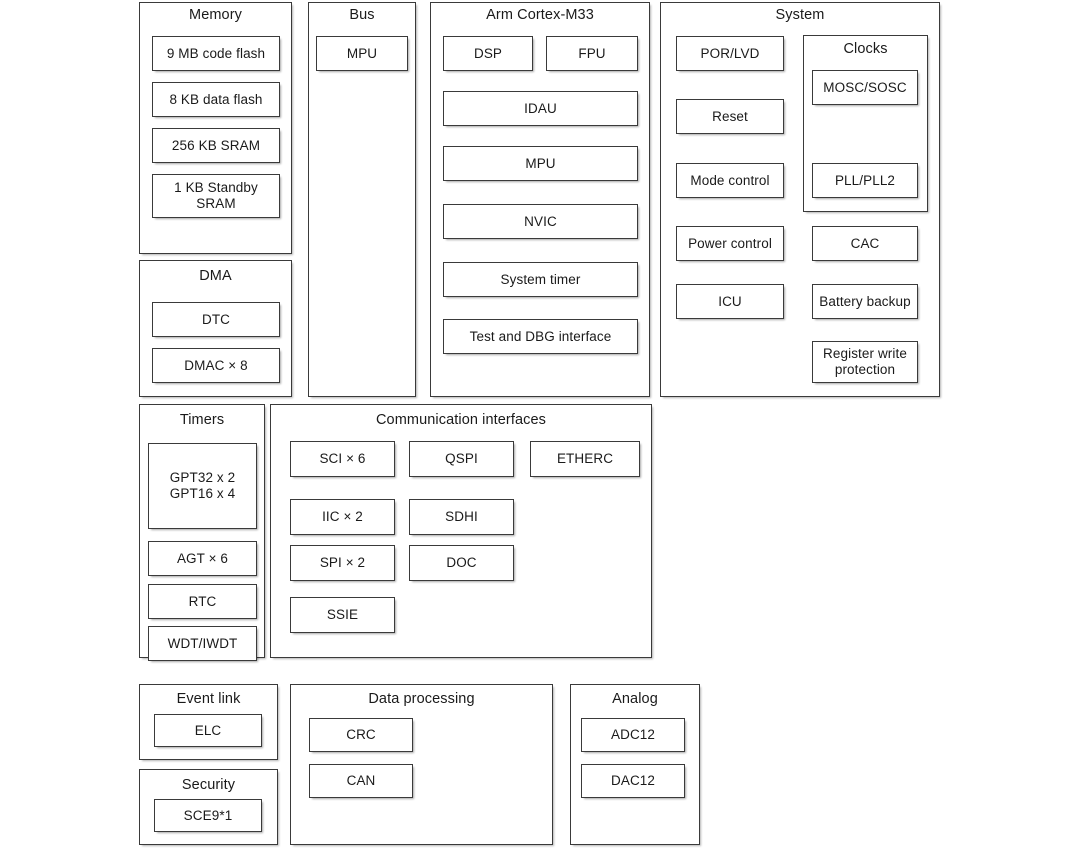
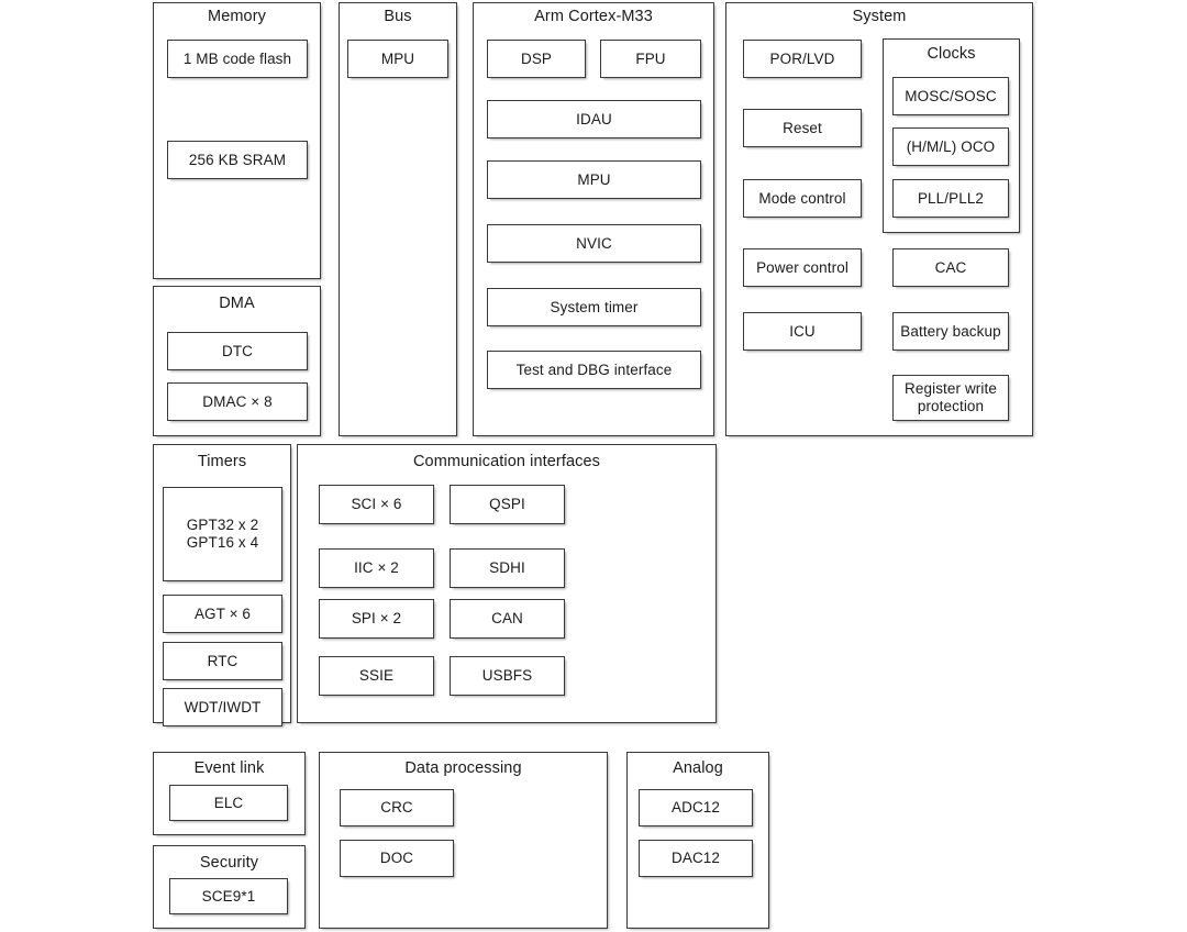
  Memory
- 9 MB code flash
+ 1 MB code flash
- 8 KB data flash
  256 KB SRAM
- 1 KB Standby
- SRAM
  DMA
  DTC
  DMAC × 8
  Bus
  MPU
  Arm Cortex-M33
  DSP
  FPU
  IDAU
  MPU
  NVIC
  System timer
  Test and DBG interface
  System
  POR/LVD
  Reset
  Mode control
  Power control
  ICU
  Clocks
  MOSC/SOSC
+ (H/M/L) OCO
  PLL/PLL2
  CAC
  Battery backup
  Register write
  protection
  Timers
  GPT32 x 2
  GPT16 x 4
  AGT × 6
  RTC
  WDT/IWDT
  Communication interfaces
  SCI × 6
  QSPI
- ETHERC
  IIC × 2
  SDHI
  SPI × 2
- DOC
+ CAN
  SSIE
+ USBFS
  Event link
  ELC
  Security
  SCE9*1
  Data processing
  CRC
- CAN
+ DOC
  Analog
  ADC12
  DAC12
